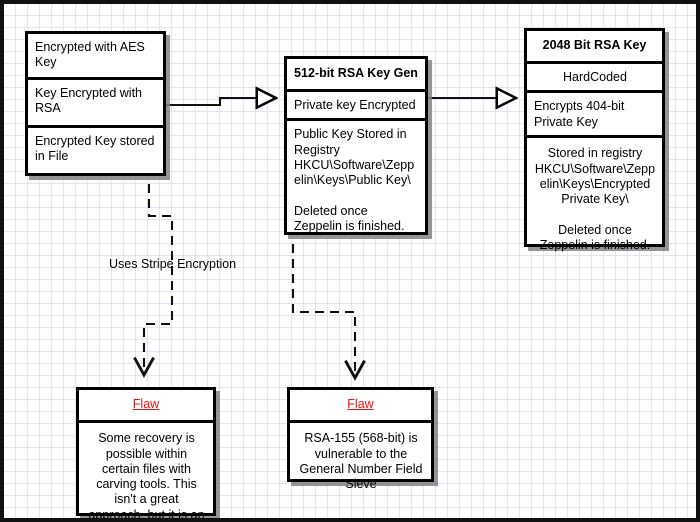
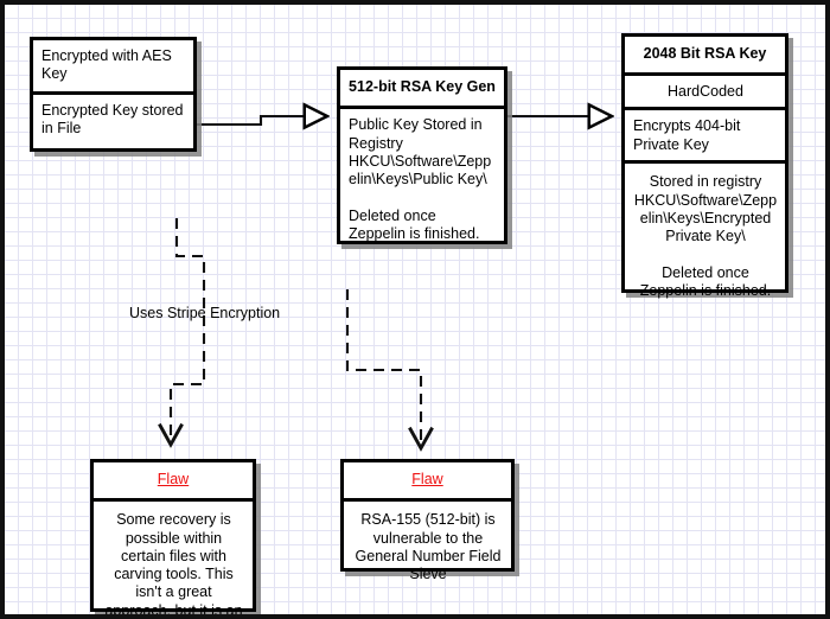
  Uses Stripe Encryption
  Encrypted with AES Key
- Key Encrypted with RSA
  Encrypted Key stored in File
  512-bit RSA Key Gen
- Private key Encrypted
  Public Key Stored in Registry HKCU\Software\Zeppelin\Keys\Public Key\
  Deleted once Zeppelin is finished.
  2048 Bit RSA Key
  HardCoded
  Encrypts 404-bit Private Key
  Stored in registry HKCU\Software\Zeppelin\Keys\Encrypted Private Key\
  Deleted once Zeppelin is finished.
  Flaw
  Some recovery is possible within certain files with carving tools. This isn't a great approach, but it is an
  Flaw
- RSA-155 (568-bit) is vulnerable to the General Number Field Sieve
+ RSA-155 (512-bit) is vulnerable to the General Number Field Sieve
